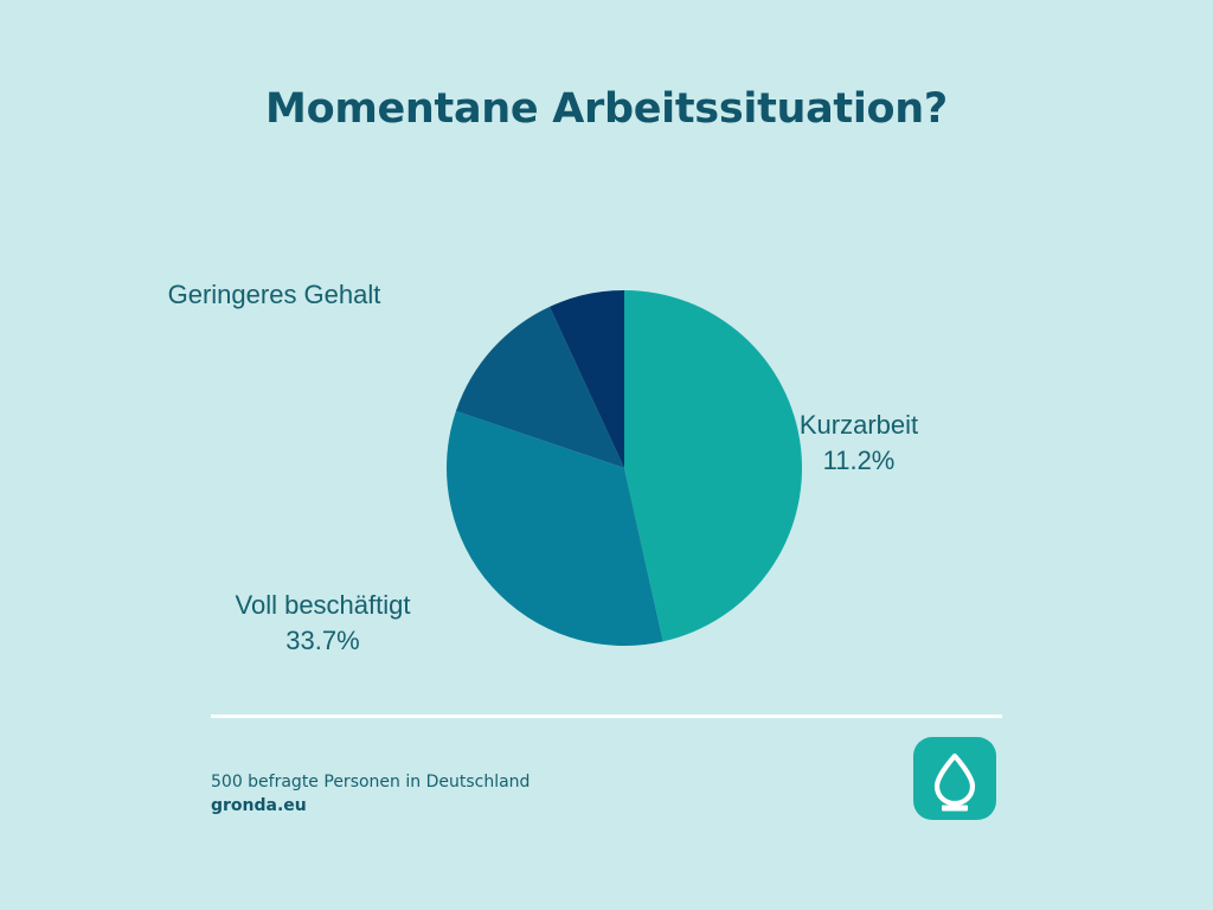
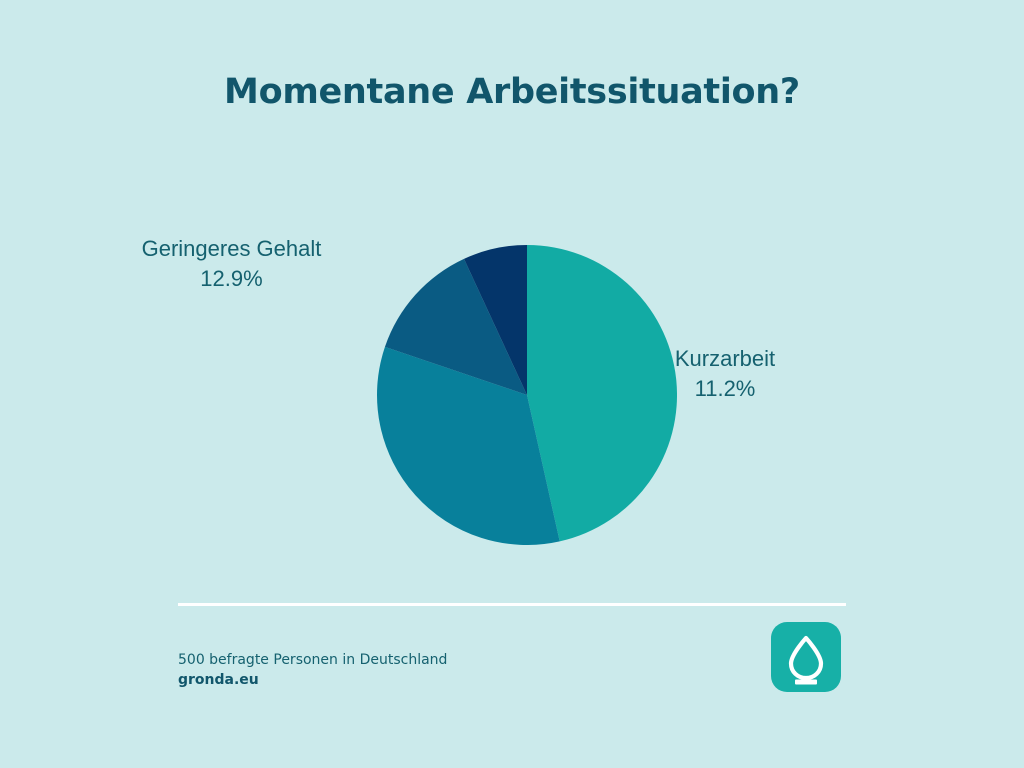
  Momentane Arbeitssituation?
  Geringeres Gehalt
+ 12.9%
  Kurzarbeit
  11.2%
- Voll beschäftigt
- 33.7%
  500 befragte Personen in Deutschland
  gronda.eu
